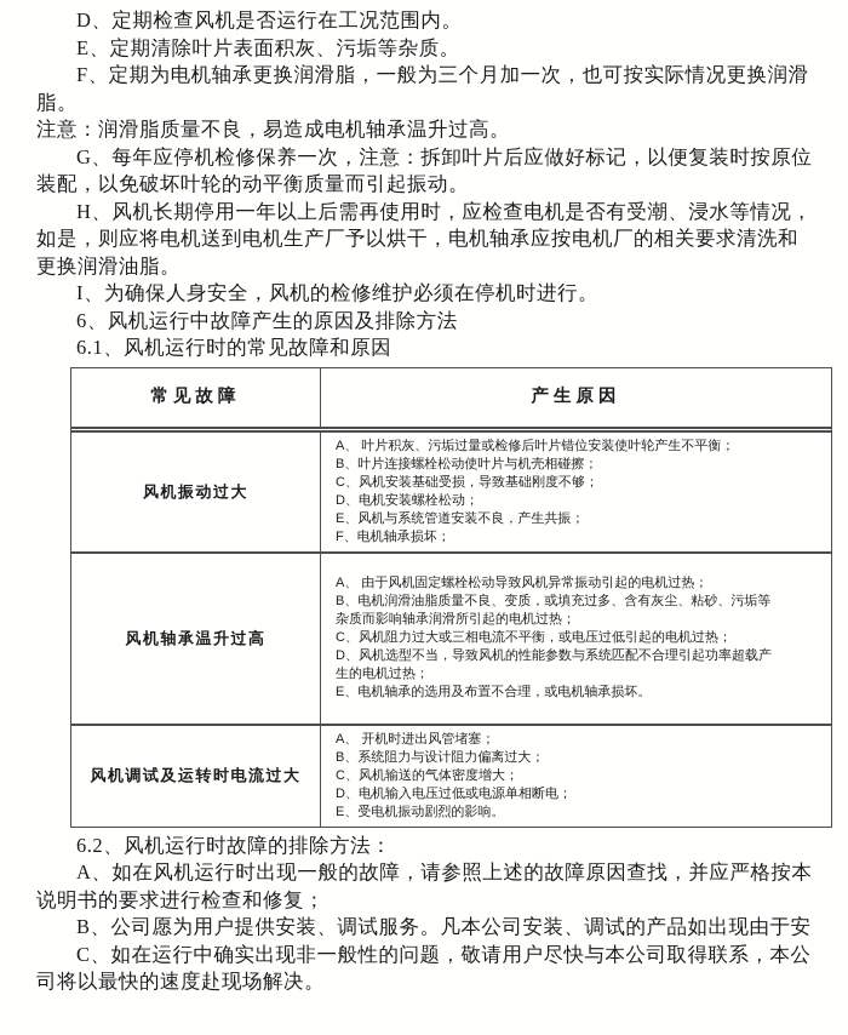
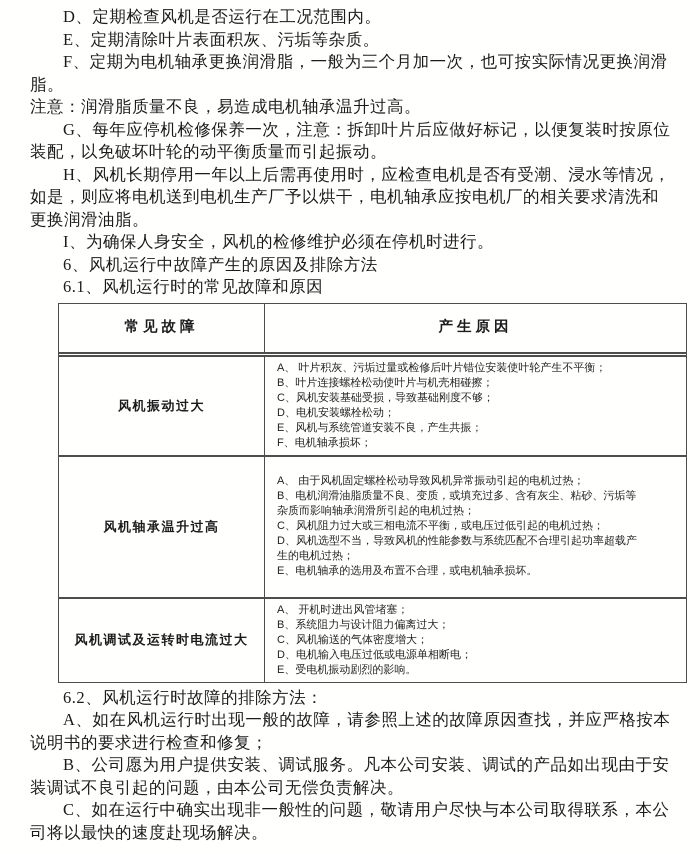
  D、定期检查风机是否运行在工况范围内。
  E、定期清除叶片表面积灰、污垢等杂质。
  F、定期为电机轴承更换润滑脂，一般为三个月加一次，也可按实际情况更换润滑
  脂。
  注意：润滑脂质量不良，易造成电机轴承温升过高。
  G、每年应停机检修保养一次，注意：拆卸叶片后应做好标记，以便复装时按原位
  装配，以免破坏叶轮的动平衡质量而引起振动。
  H、风机长期停用一年以上后需再使用时，应检查电机是否有受潮、浸水等情况，
  如是，则应将电机送到电机生产厂予以烘干，电机轴承应按电机厂的相关要求清洗和
  更换润滑油脂。
  I、为确保人身安全，风机的检修维护必须在停机时进行。
  6、风机运行中故障产生的原因及排除方法
  6.1、风机运行时的常见故障和原因
  常见故障
  产生原因
  风机振动过大
  A、 叶片积灰、污垢过量或检修后叶片错位安装使叶轮产生不平衡；
  B、叶片连接螺栓松动使叶片与机壳相碰擦；
  C、风机安装基础受损，导致基础刚度不够；
  D、电机安装螺栓松动；
  E、风机与系统管道安装不良，产生共振；
  F、电机轴承损坏；
  风机轴承温升过高
  A、 由于风机固定螺栓松动导致风机异常振动引起的电机过热；
  B、电机润滑油脂质量不良、变质，或填充过多、含有灰尘、粘砂、污垢等
  杂质而影响轴承润滑所引起的电机过热；
  C、风机阻力过大或三相电流不平衡，或电压过低引起的电机过热；
  D、风机选型不当，导致风机的性能参数与系统匹配不合理引起功率超载产
  生的电机过热；
  E、电机轴承的选用及布置不合理，或电机轴承损坏。
  风机调试及运转时电流过大
  A、 开机时进出风管堵塞；
  B、系统阻力与设计阻力偏离过大；
  C、风机输送的气体密度增大；
  D、电机输入电压过低或电源单相断电；
  E、受电机振动剧烈的影响。
  6.2、风机运行时故障的排除方法：
  A、如在风机运行时出现一般的故障，请参照上述的故障原因查找，并应严格按本
  说明书的要求进行检查和修复；
  B、公司愿为用户提供安装、调试服务。凡本公司安装、调试的产品如出现由于安
+ 装调试不良引起的问题，由本公司无偿负责解决。
  C、如在运行中确实出现非一般性的问题，敬请用户尽快与本公司取得联系，本公
  司将以最快的速度赴现场解决。
